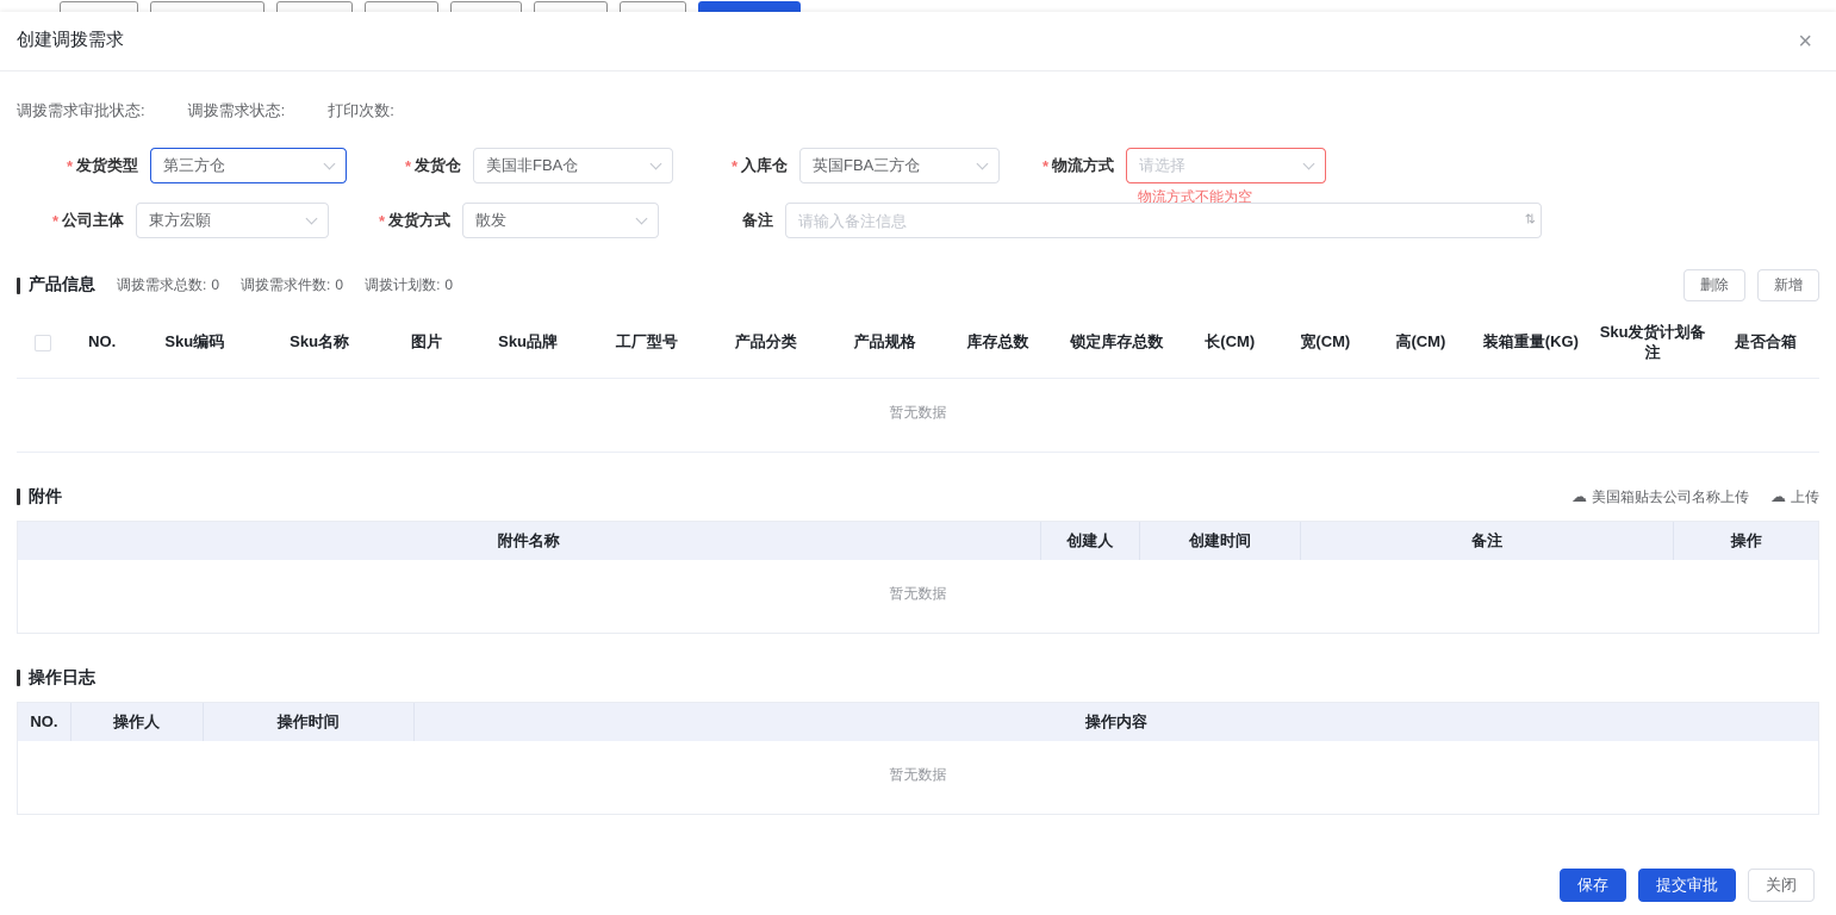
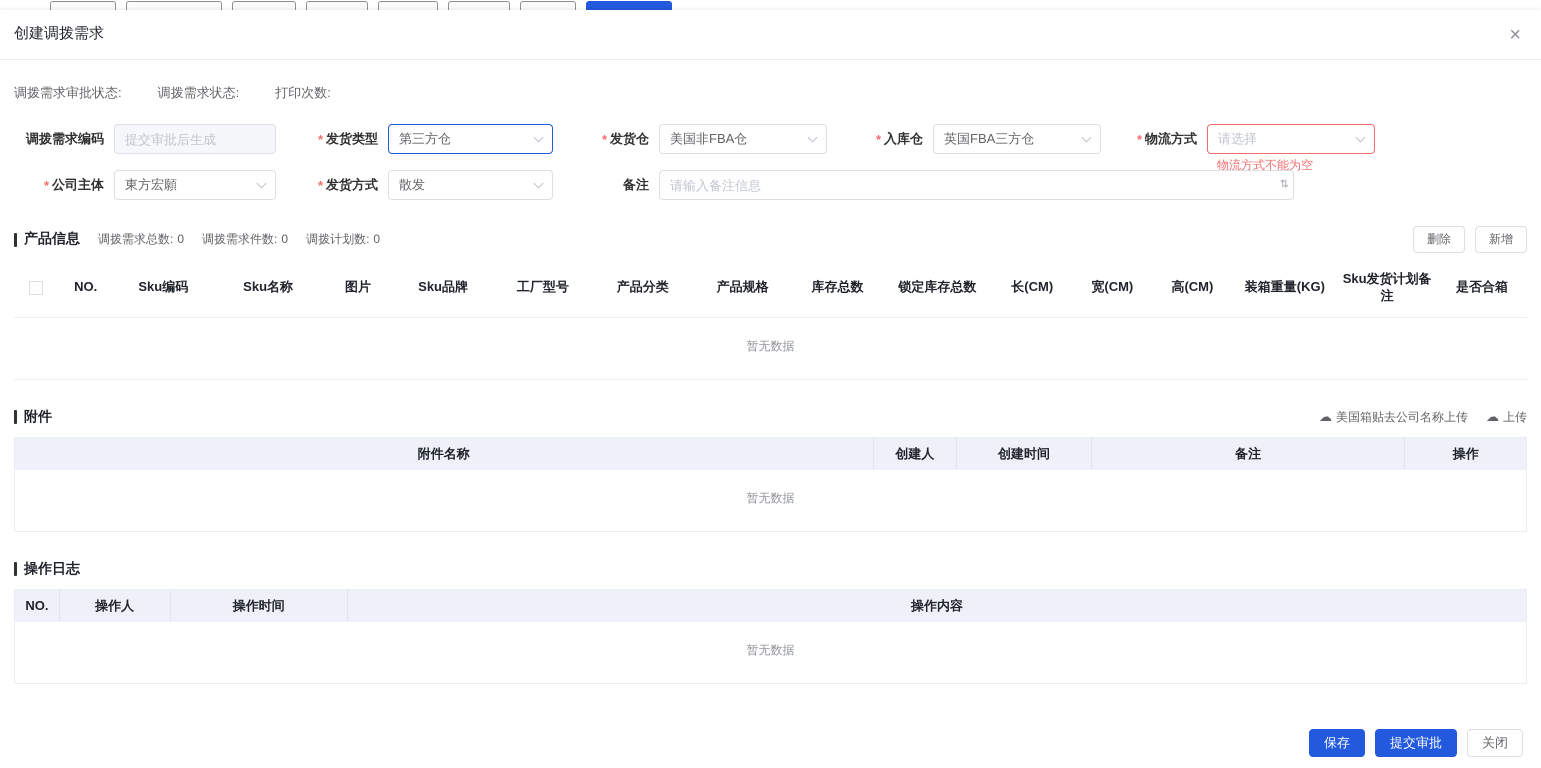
  创建调拨需求
  ×
  调拨需求审批状态:
  调拨需求状态:
  打印次数:
+ 调拨需求编码
+ 提交审批后生成
  *
  发货类型
  第三方仓
  *
  发货仓
  美国非FBA仓
  *
  入库仓
  英国FBA三方仓
  *
  物流方式
  请选择
  物流方式不能为空
  *
  公司主体
  東方宏願
  *
  发货方式
  散发
  备注
  请输入备注信息
  产品信息
  调拨需求总数: 0
  调拨需求件数: 0
  调拨计划数: 0
  删除
  新增
  NO.
  Sku编码
  Sku名称
  图片
  Sku品牌
  工厂型号
  产品分类
  产品规格
  库存总数
  锁定库存总数
  长(CM)
  宽(CM)
  高(CM)
  装箱重量(KG)
  Sku发货计划备注
  是否合箱
  暂无数据
  附件
  美国箱贴去公司名称上传
  上传
  附件名称
  创建人
  创建时间
  备注
  操作
  暂无数据
  操作日志
  NO.
  操作人
  操作时间
  操作内容
  暂无数据
  保存
  提交审批
  关闭
